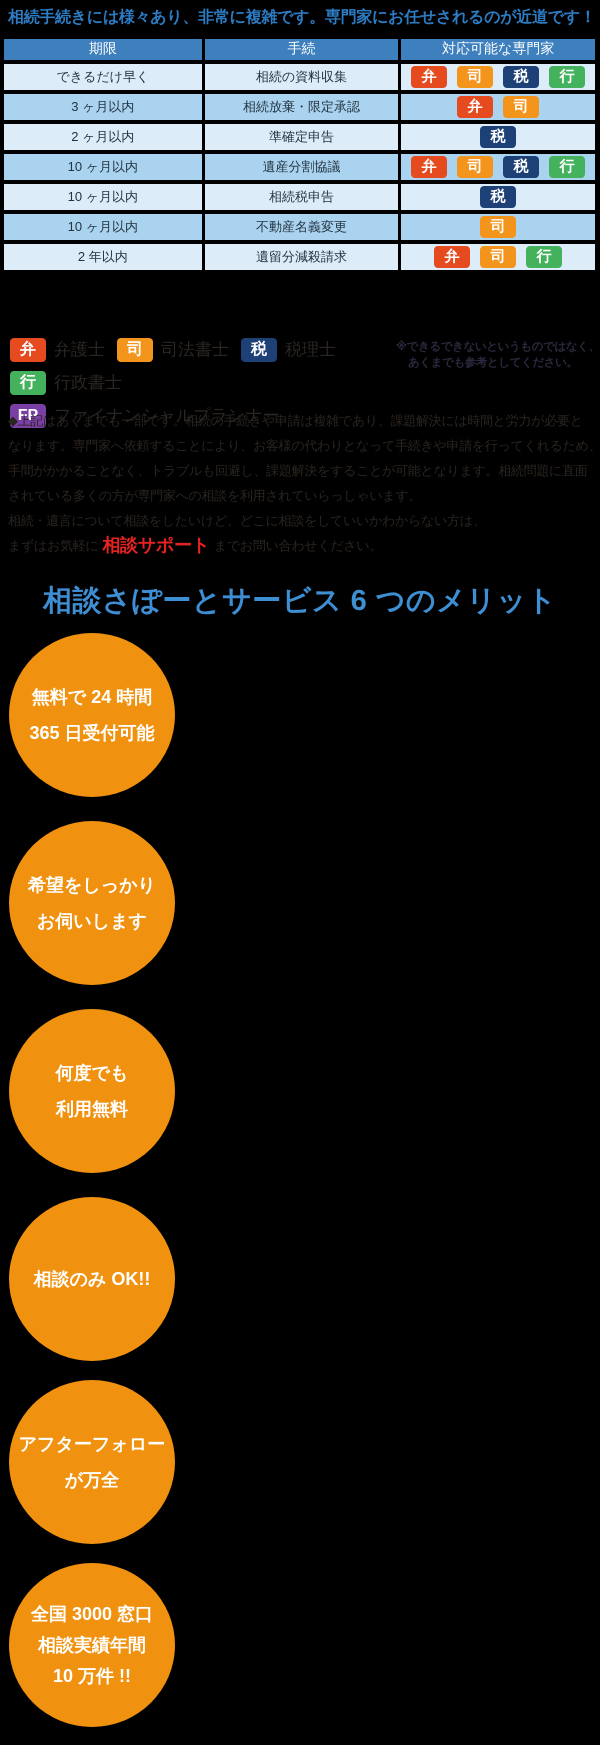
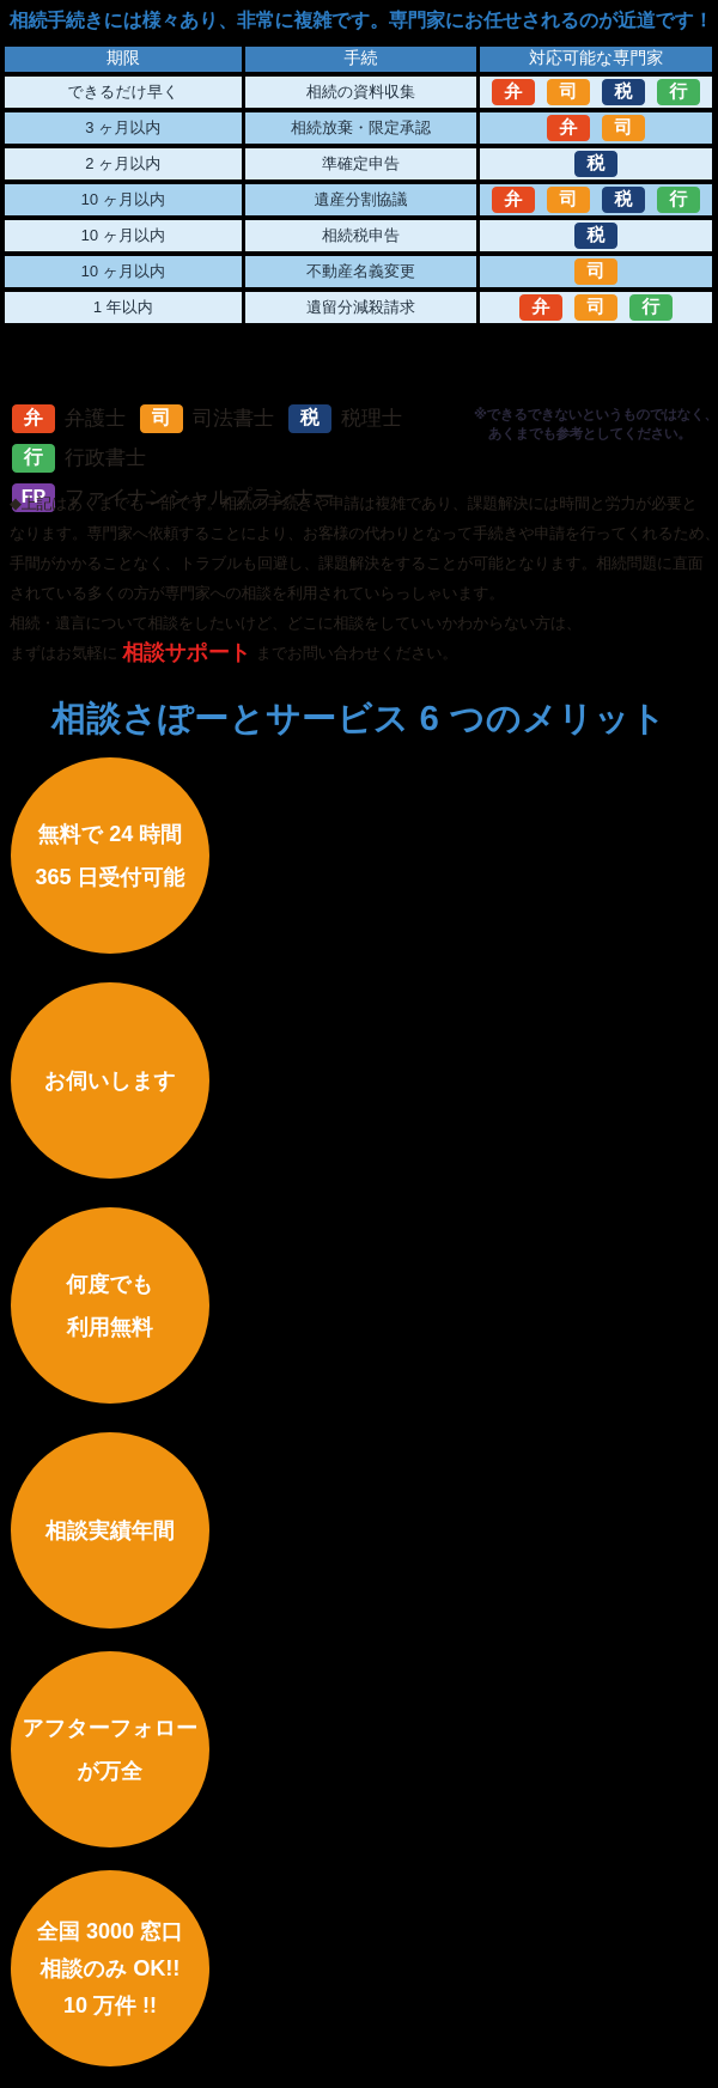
  相続手続きには様々あり、非常に複雑です。専門家にお任せされるのが近道です！
  期限	手続	対応可能な専門家
  できるだけ早く	相続の資料収集	弁 司 税 行
  3 ヶ月以内	相続放棄・限定承認	弁 司
  2 ヶ月以内	準確定申告	税
  10 ヶ月以内	遺産分割協議	弁 司 税 行
  10 ヶ月以内	相続税申告	税
  10 ヶ月以内	不動産名義変更	司
- 2 年以内	遺留分減殺請求	弁 司 行
+ 1 年以内	遺留分減殺請求	弁 司 行
  弁
  弁護士
  司
  司法書士
  税
  税理士
  行
  行政書士
  FP
  ファイナンシャルプランナー
  ※できるできないというものではなく、
  あくまでも参考としてください。
  ◆上記はあくまでも一部です。相続の手続きや申請は複雑であり、課題解決には時間と労力が必要と
  なります。専門家へ依頼することにより、お客様の代わりとなって手続きや申請を行ってくれるため、
  手間がかかることなく、トラブルも回避し、課題解決をすることが可能となります。相続問題に直面
  されている多くの方が専門家への相談を利用されていらっしゃいます。
  相続・遺言について相談をしたいけど、どこに相談をしていいかわからない方は、
  まずはお気軽に 相談サポート までお問い合わせください。
  相談さぽーとサービス 6 つのメリット
  無料で 24 時間
  365 日受付可能
- 希望をしっかり
  お伺いします
  何度でも
  利用無料
- 相談のみ OK!!
+ 相談実績年間
  アフターフォロー
  が万全
  全国 3000 窓口
- 相談実績年間
+ 相談のみ OK!!
  10 万件 !!
